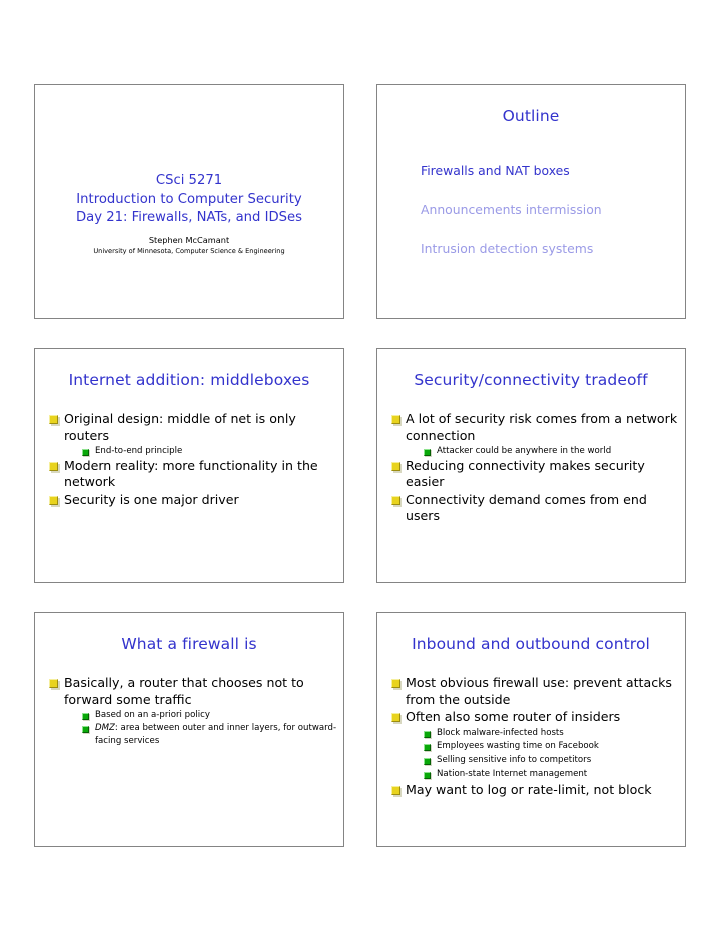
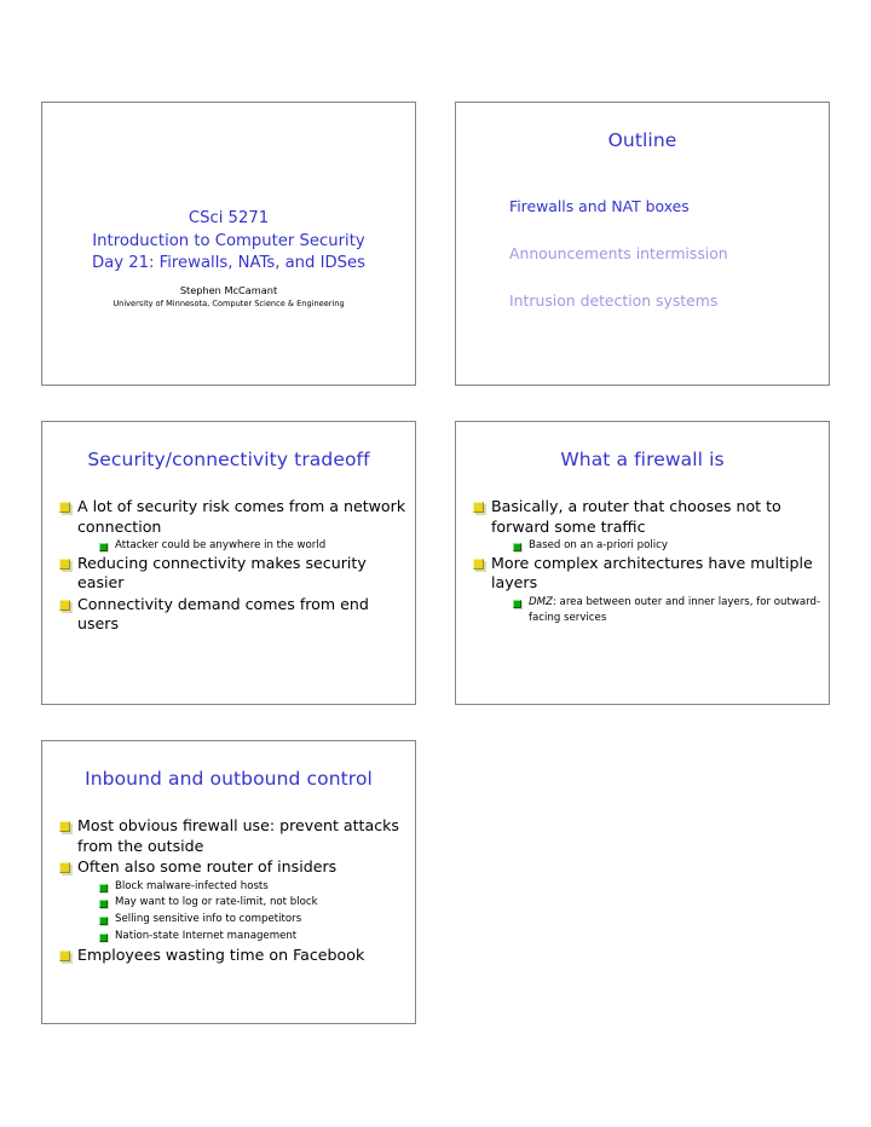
  CSci 5271
  Introduction to Computer Security
  Day 21: Firewalls, NATs, and IDSes
  Stephen McCamant
  University of Minnesota, Computer Science & Engineering
  Outline
  Firewalls and NAT boxes
  Announcements intermission
  Intrusion detection systems
- Internet addition: middleboxes
- Original design: middle of net is only routers
- End-to-end principle
- Modern reality: more functionality in the network
- Security is one major driver
  Security/connectivity tradeoff
  A lot of security risk comes from a network connection
  Attacker could be anywhere in the world
  Reducing connectivity makes security easier
  Connectivity demand comes from end users
  What a firewall is
  Basically, a router that chooses not to forward some traffic
  Based on an a-priori policy
+ More complex architectures have multiple layers
  DMZ: area between outer and inner layers, for outward-facing services
  Inbound and outbound control
  Most obvious firewall use: prevent attacks from the outside
  Often also some router of insiders
  Block malware-infected hosts
- Employees wasting time on Facebook
+ May want to log or rate-limit, not block
  Selling sensitive info to competitors
  Nation-state Internet management
- May want to log or rate-limit, not block
+ Employees wasting time on Facebook
